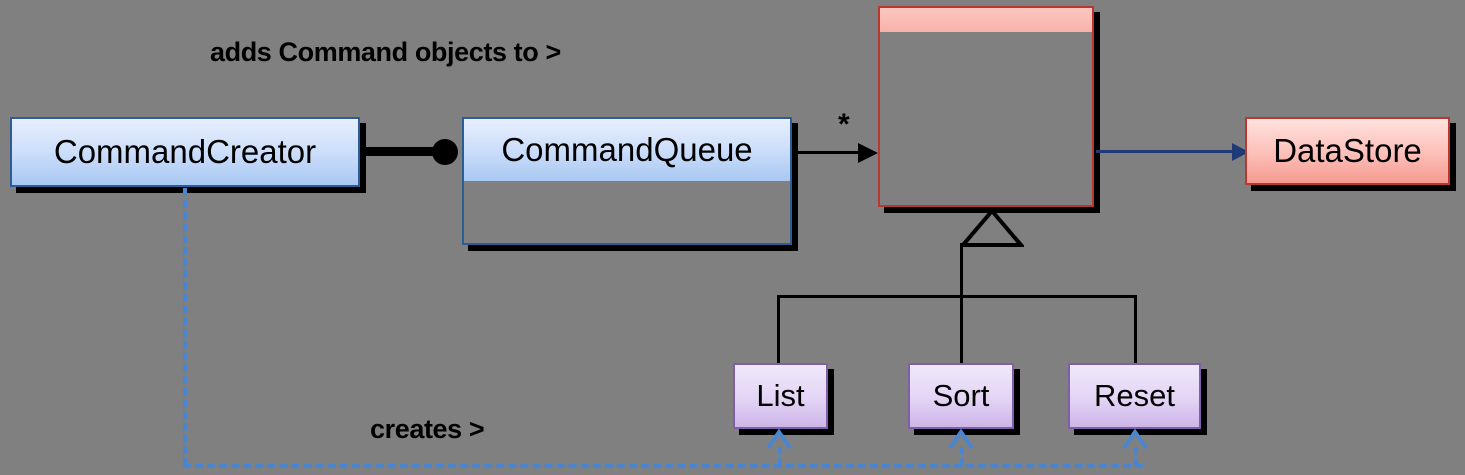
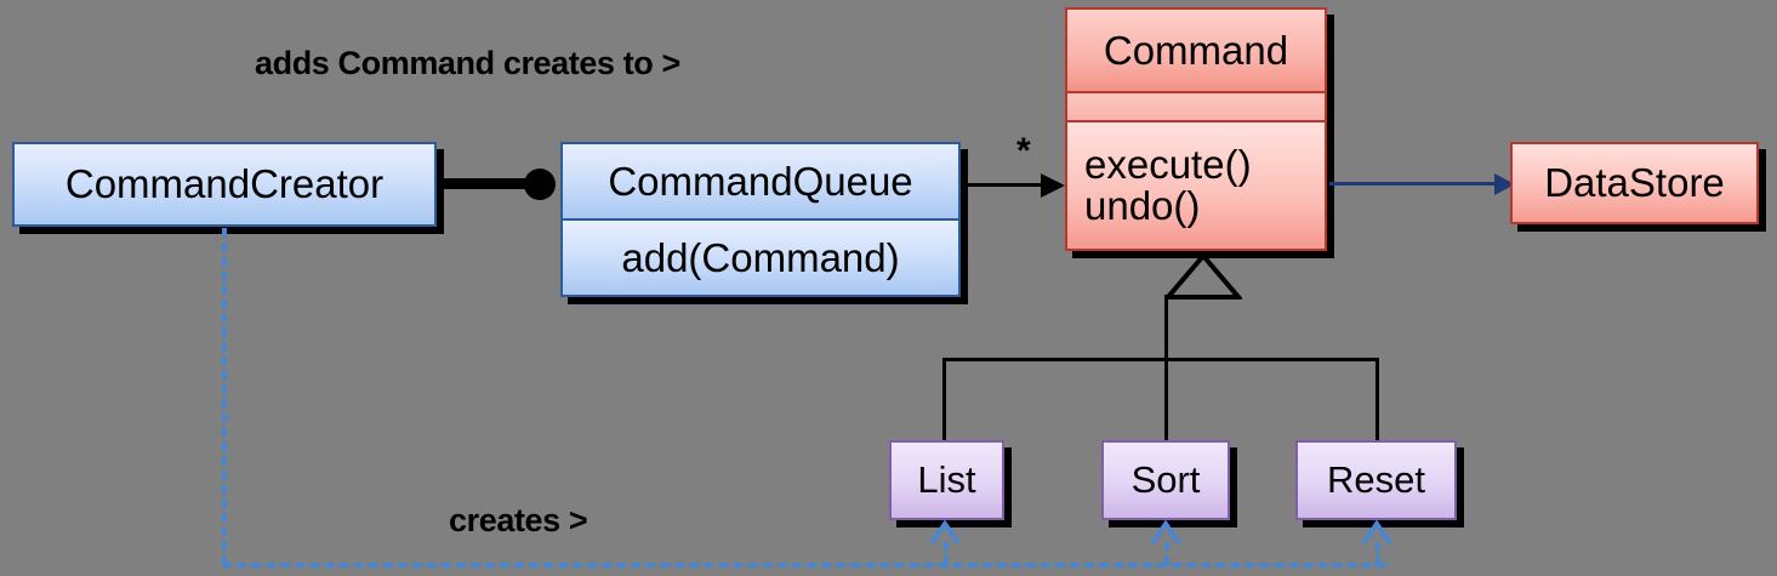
- adds Command objects to >
+ adds Command creates to >
  creates >
  *
  CommandCreator
  CommandQueue
+ add(Command)
+ Command
+ execute()
+ undo()
  DataStore
  List
  Sort
  Reset
